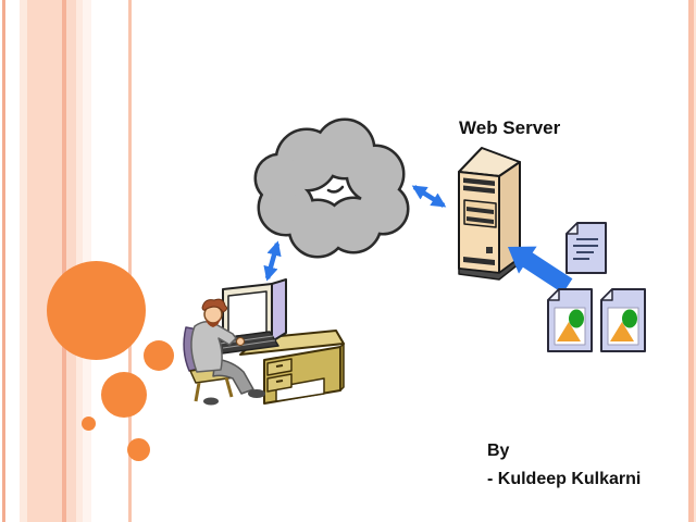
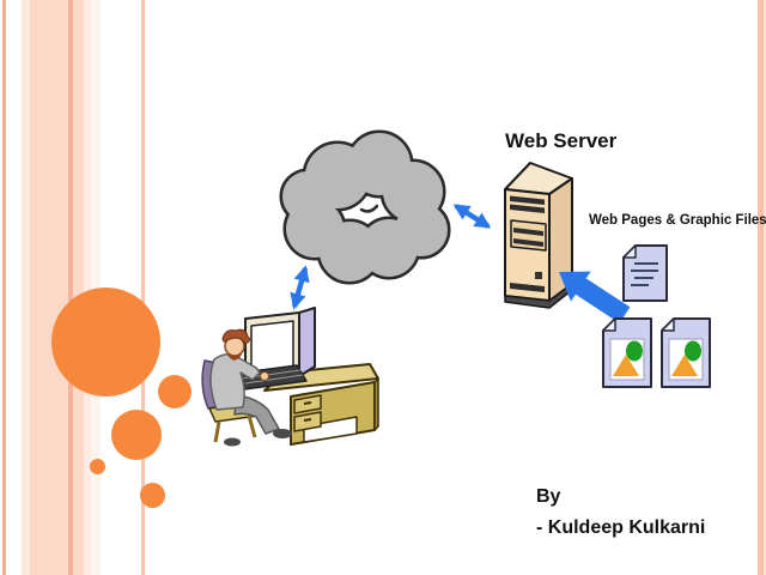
  Web Server
+ Web Pages & Graphic Files
  By
  - Kuldeep Kulkarni
